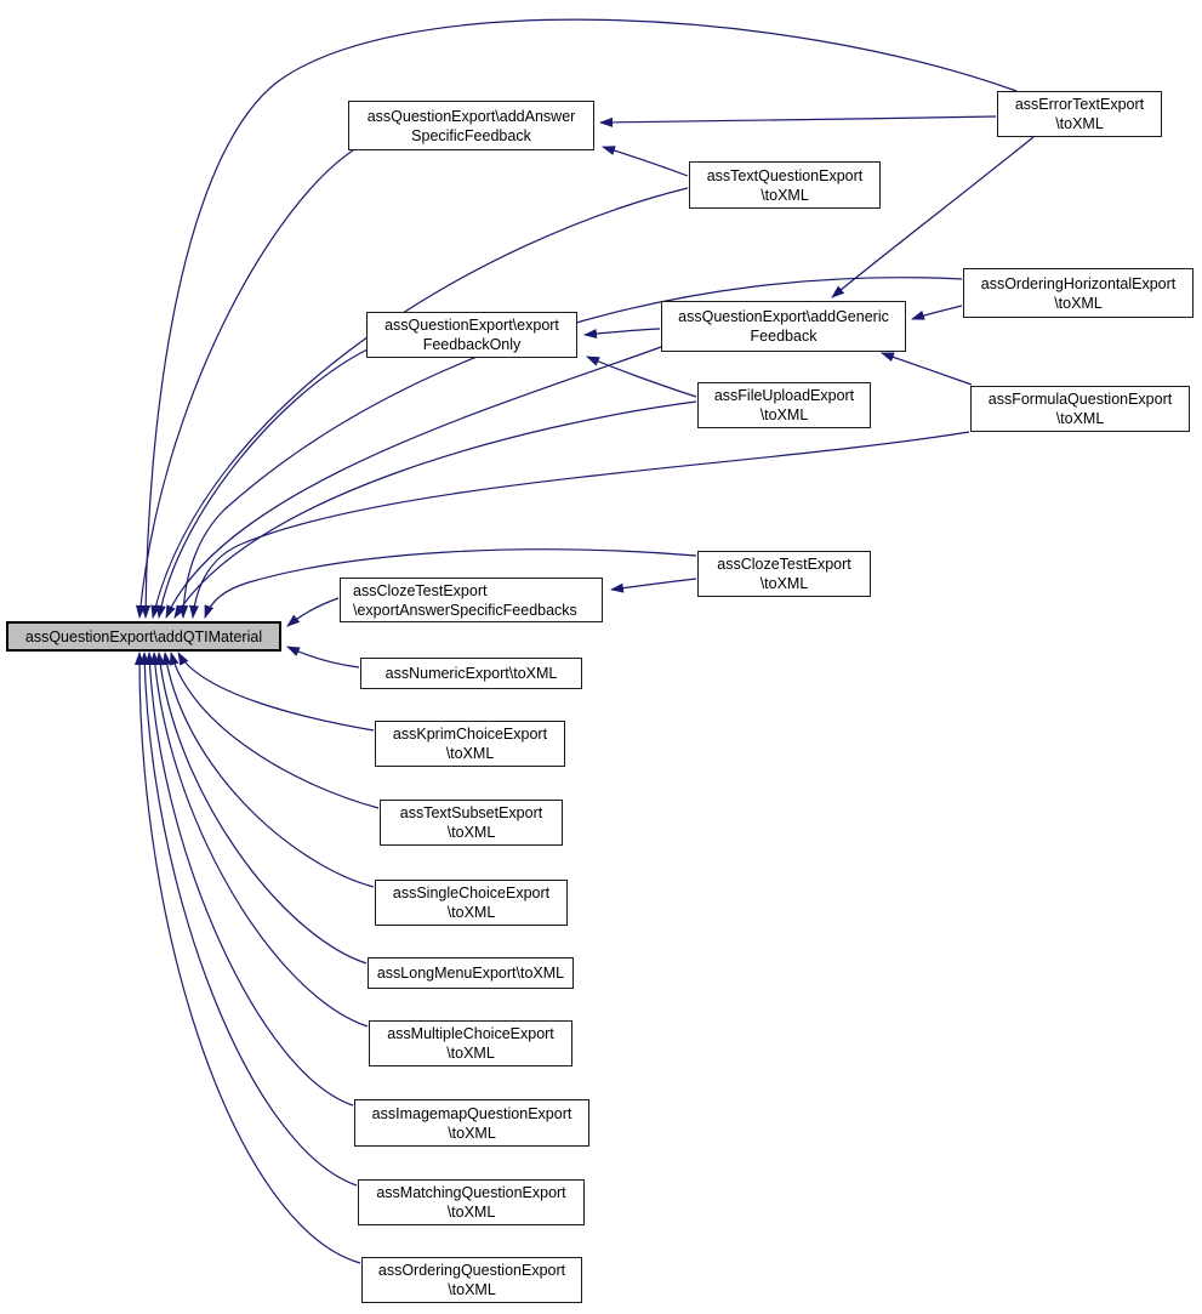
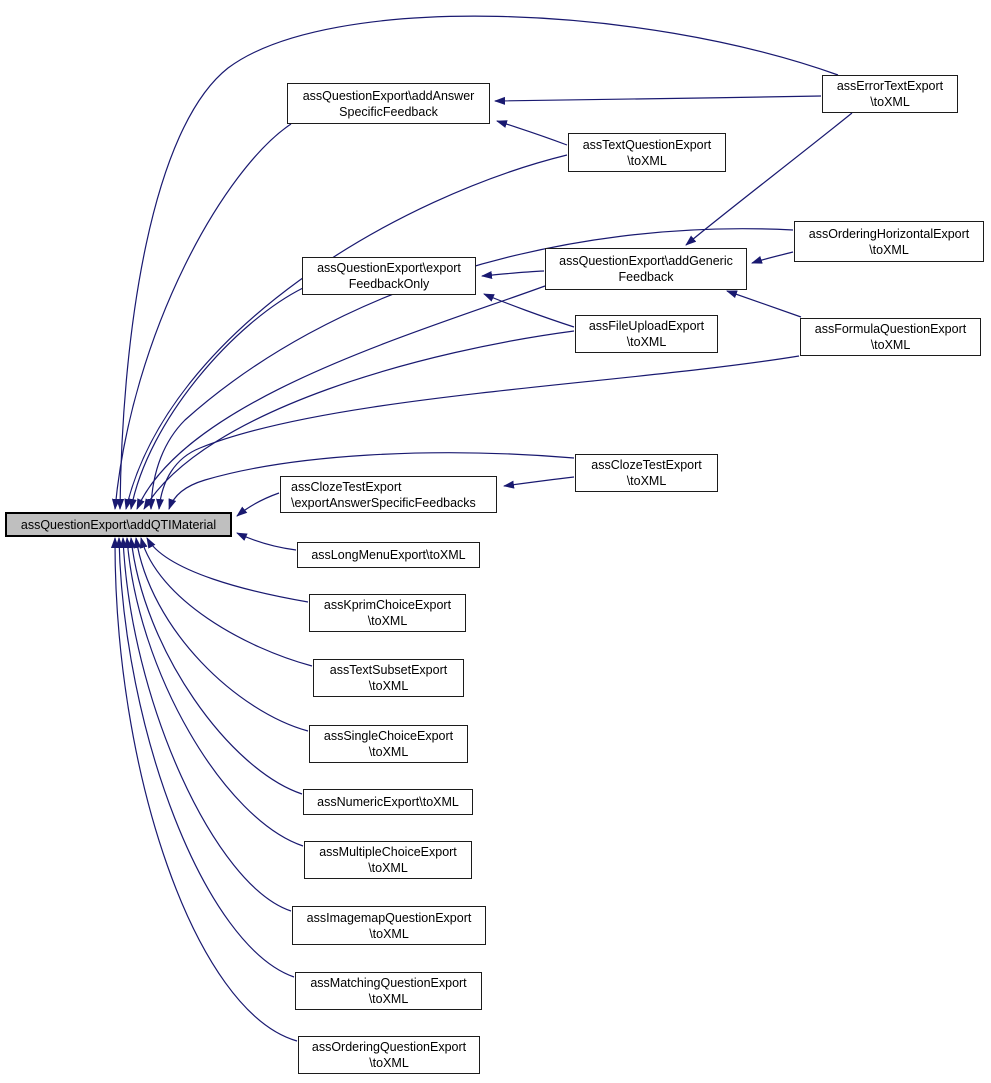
  assQuestionExport\addQTIMaterial
  assQuestionExport\addAnswer
  SpecificFeedback
  assTextQuestionExport
  \toXML
  assErrorTextExport
  \toXML
  assQuestionExport\export
  FeedbackOnly
  assQuestionExport\addGeneric
  Feedback
  assFileUploadExport
  \toXML
  assOrderingHorizontalExport
  \toXML
  assFormulaQuestionExport
  \toXML
  assClozeTestExport
  \toXML
  assClozeTestExport
  \exportAnswerSpecificFeedbacks
- assNumericExport\toXML
+ assLongMenuExport\toXML
  assKprimChoiceExport
  \toXML
  assTextSubsetExport
  \toXML
  assSingleChoiceExport
  \toXML
- assLongMenuExport\toXML
+ assNumericExport\toXML
  assMultipleChoiceExport
  \toXML
  assImagemapQuestionExport
  \toXML
  assMatchingQuestionExport
  \toXML
  assOrderingQuestionExport
  \toXML
